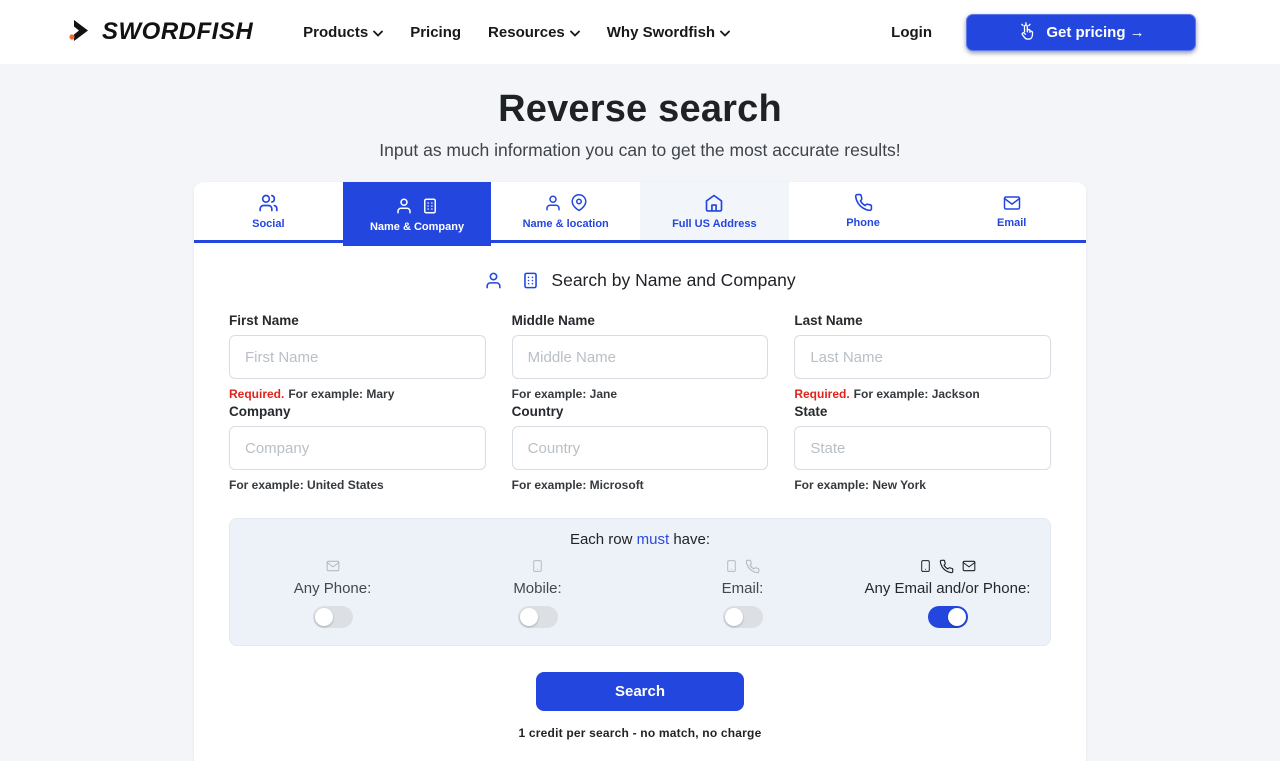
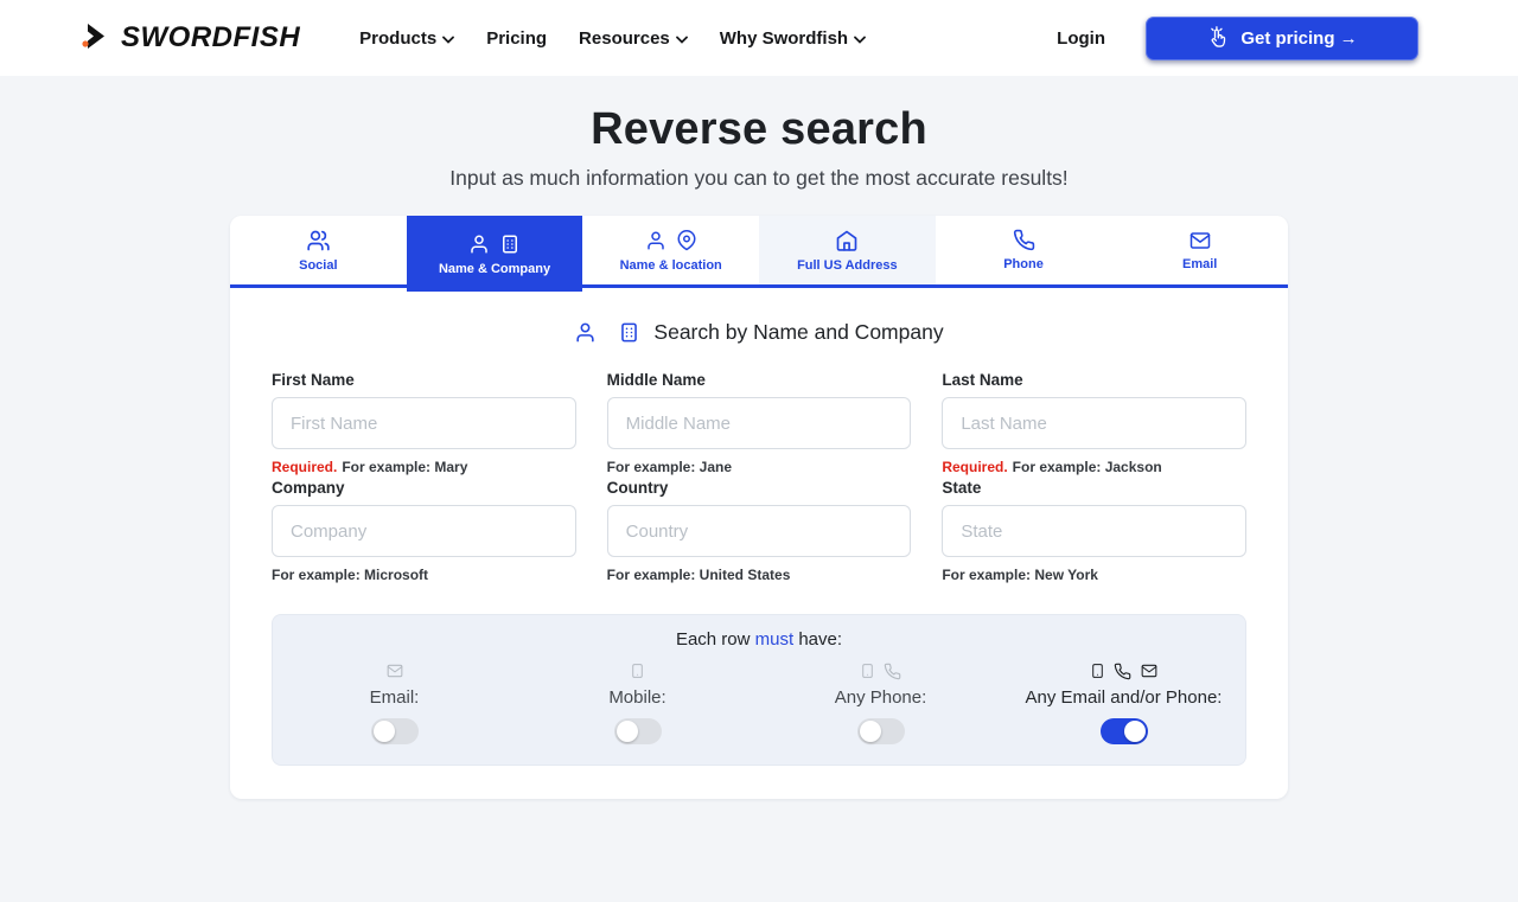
  SWORDFISH
  Products
  Pricing
  Resources
  Why Swordfish
  Login
  Get pricing →
  Reverse search
  Input as much information you can to get the most accurate results!
  Social
  Name & Company
  Name & location
  Full US Address
  Phone
  Email
  Search by Name and Company
  First Name
  First Name
  Required. For example: Mary
  Middle Name
  Middle Name
  For example: Jane
  Last Name
  Last Name
  Required. For example: Jackson
  Company
  Company
- For example: United States
+ For example: Microsoft
  Country
  Country
- For example: Microsoft
+ For example: United States
  State
  State
  For example: New York
  Each row must have:
- Any Phone:
+ Email:
  Mobile:
- Email:
+ Any Phone:
  Any Email and/or Phone:
- Search
- 1 credit per search - no match, no charge
